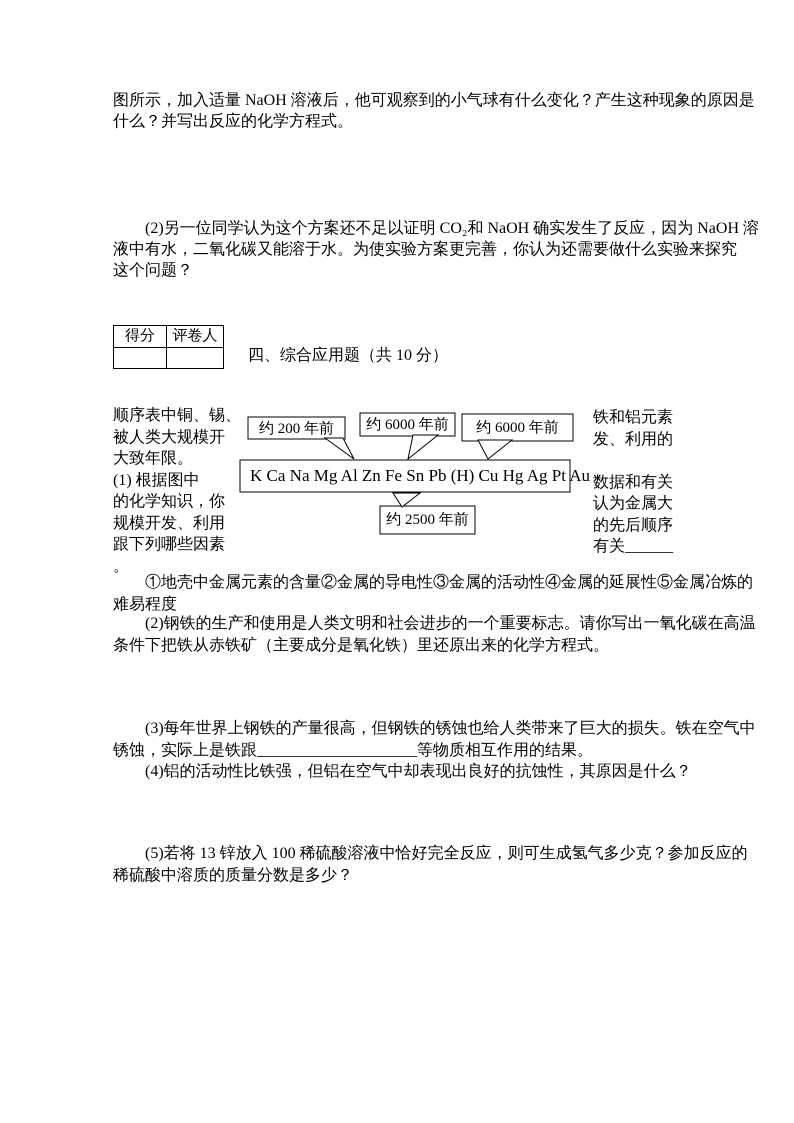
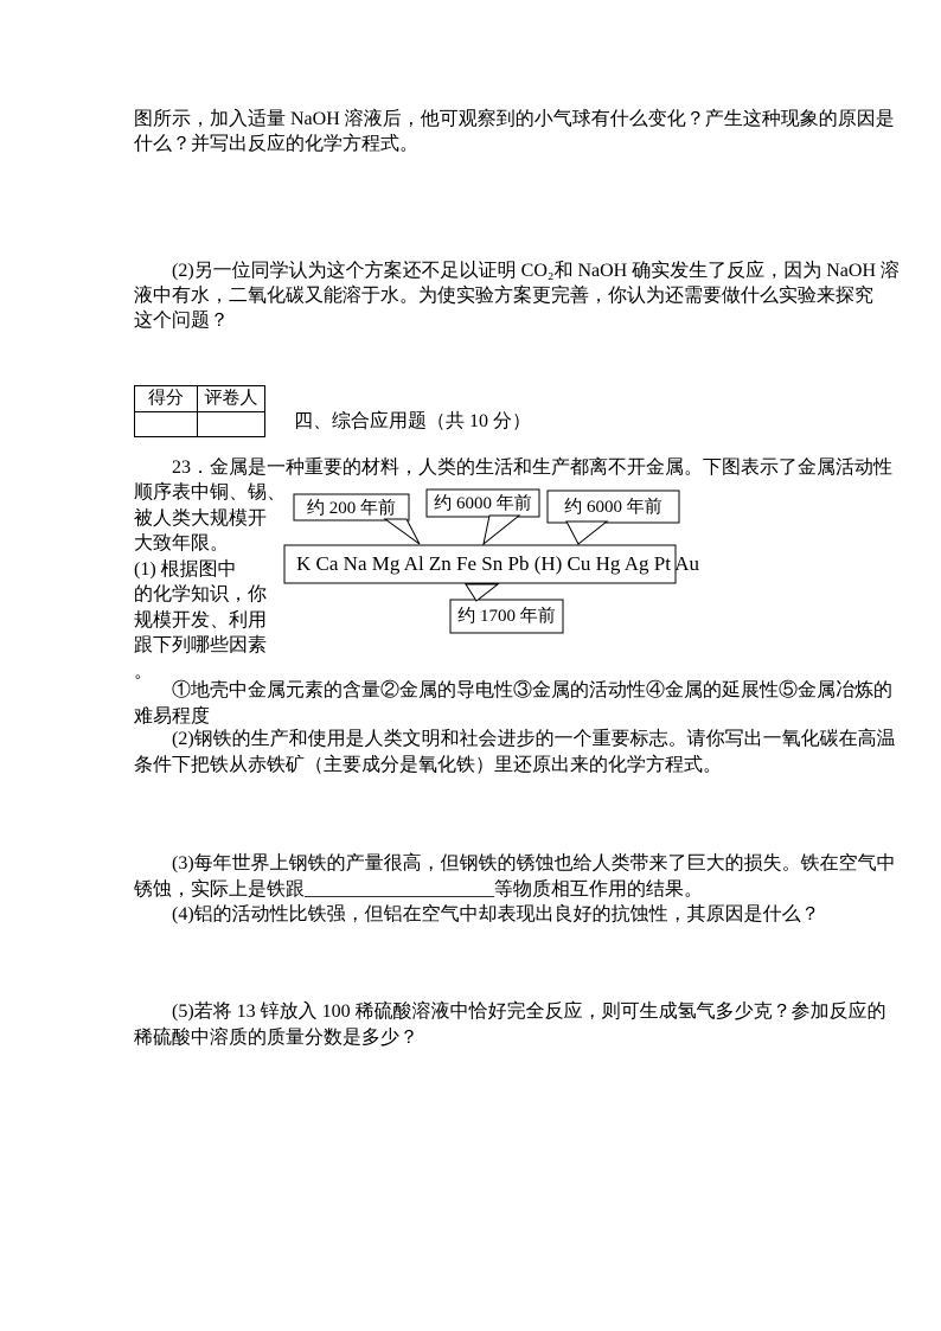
  图所示，加入适量 NaOH 溶液后，他可观察到的小气球有什么变化？产生这种现象的原因是
  什么？并写出反应的化学方程式。
  (2)另一位同学认为这个方案还不足以证明 CO₂和 NaOH 确实发生了反应，因为 NaOH 溶
  液中有水，二氧化碳又能溶于水。为使实验方案更完善，你认为还需要做什么实验来探究
  这个问题？
  得分	评卷人
  四、综合应用题（共 10 分）
+ 23．金属是一种重要的材料，人类的生活和生产都离不开金属。下图表示了金属活动性
  顺序表中铜、锡、
  被人类大规模开
  大致年限。
  (1) 根据图中
  的化学知识，你
  规模开发、利用
  跟下列哪些因素
  。
- 铁和铝元素
- 发、利用的
- 数据和有关
- 认为金属大
- 的先后顺序
- 有关______
  约 200 年前
  约 6000 年前
  约 6000 年前
  K Ca Na Mg Al Zn Fe Sn Pb (H) Cu Hg Ag Pt Au
- 约 2500 年前
+ 约 1700 年前
  ①地壳中金属元素的含量②金属的导电性③金属的活动性④金属的延展性⑤金属冶炼的
  难易程度
  (2)钢铁的生产和使用是人类文明和社会进步的一个重要标志。请你写出一氧化碳在高温
  条件下把铁从赤铁矿（主要成分是氧化铁）里还原出来的化学方程式。
  (3)每年世界上钢铁的产量很高，但钢铁的锈蚀也给人类带来了巨大的损失。铁在空气中
  锈蚀，实际上是铁跟____________________等物质相互作用的结果。
  (4)铝的活动性比铁强，但铝在空气中却表现出良好的抗蚀性，其原因是什么？
  (5)若将 13 锌放入 100 稀硫酸溶液中恰好完全反应，则可生成氢气多少克？参加反应的
  稀硫酸中溶质的质量分数是多少？
